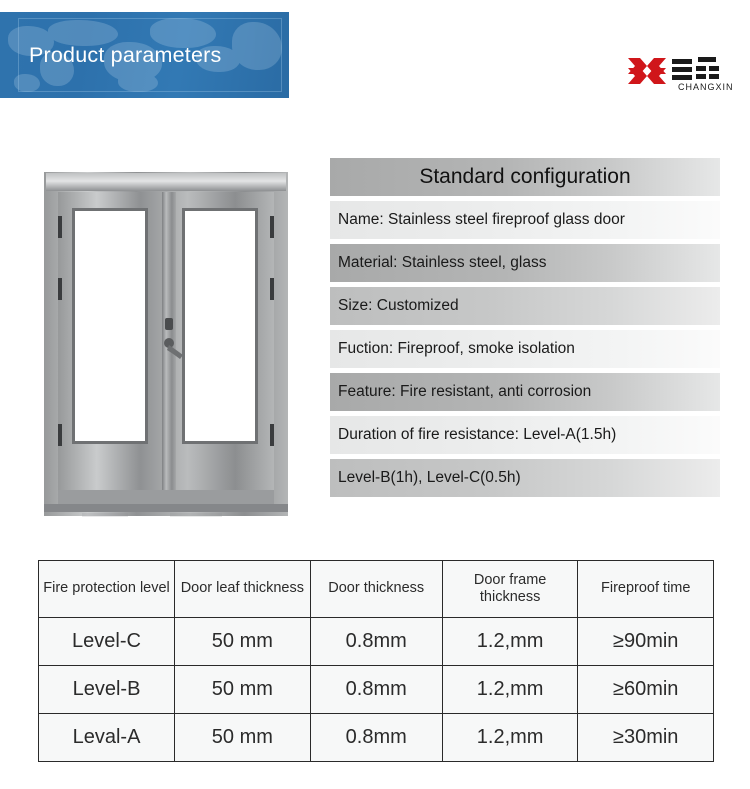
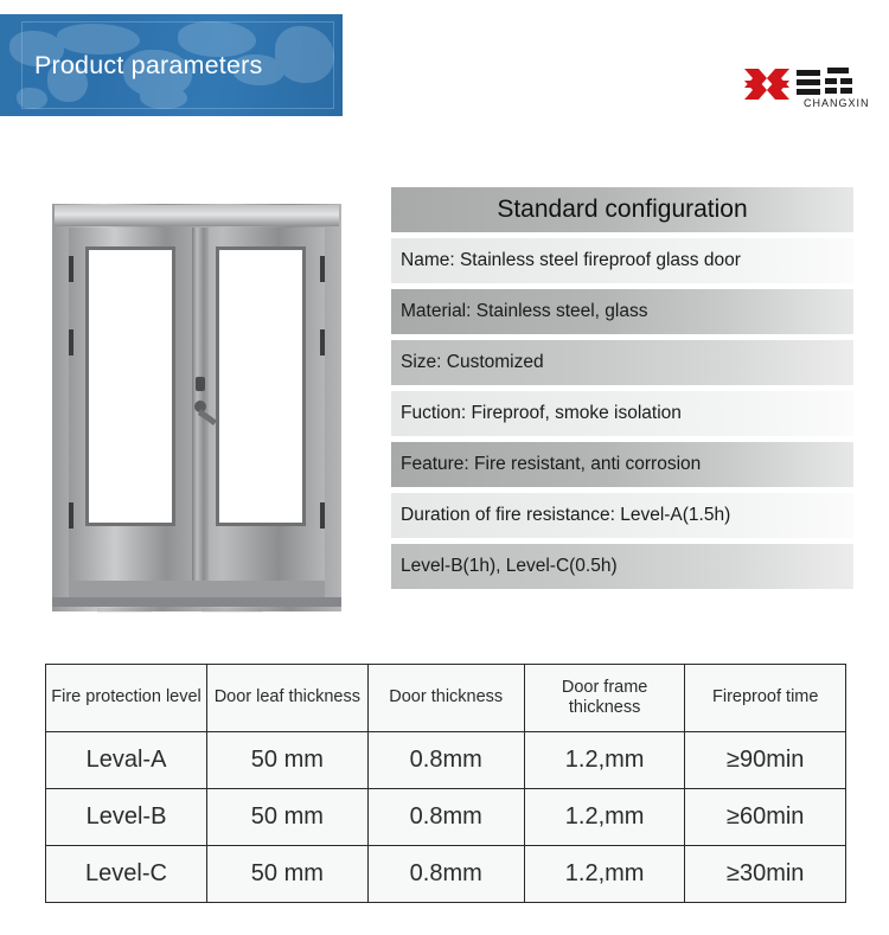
  Product parameters
  CHANGXIN
  Standard configuration
  Name: Stainless steel fireproof glass door
  Material: Stainless steel, glass
  Size: Customized
  Fuction: Fireproof, smoke isolation
  Feature: Fire resistant, anti corrosion
  Duration of fire resistance: Level-A(1.5h)
  Level-B(1h), Level-C(0.5h)
  Fire protection level	Door leaf thickness	Door thickness	Door frame thickness	Fireproof time
- Level-C	50 mm	0.8mm	1.2,mm	≥90min
+ Leval-A	50 mm	0.8mm	1.2,mm	≥90min
  Level-B	50 mm	0.8mm	1.2,mm	≥60min
- Leval-A	50 mm	0.8mm	1.2,mm	≥30min
+ Level-C	50 mm	0.8mm	1.2,mm	≥30min
